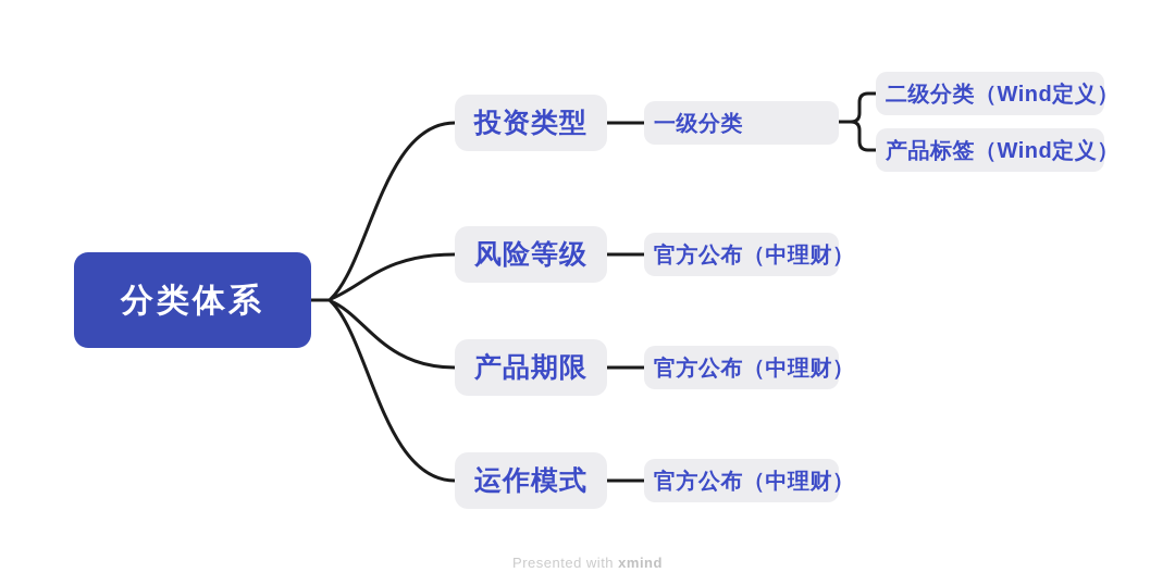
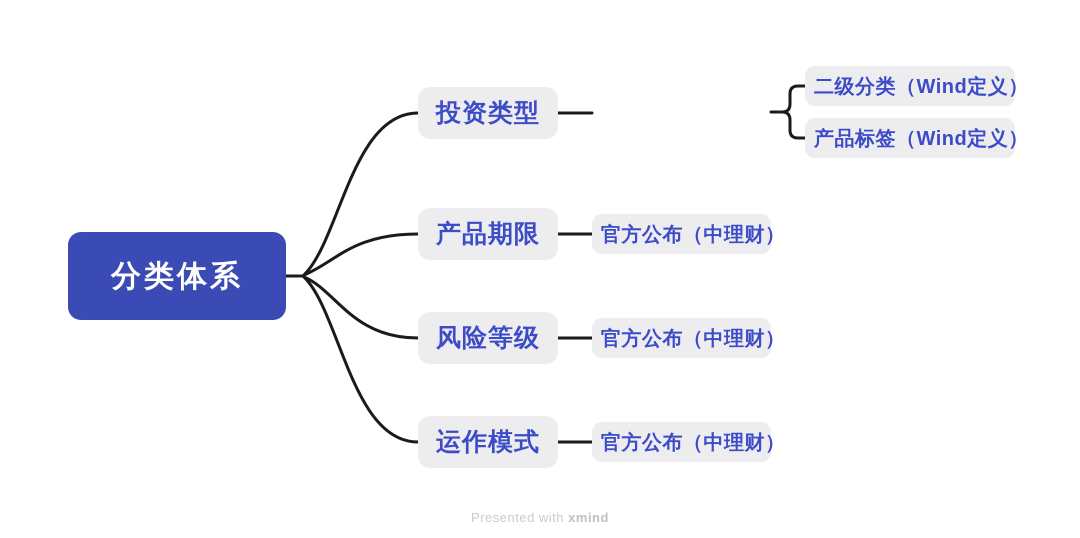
  分类体系
  投资类型
- 一级分类
  二级分类（Wind定义）
  产品标签（Wind定义）
- 风险等级
+ 产品期限
  官方公布（中理财）
- 产品期限
+ 风险等级
  官方公布（中理财）
  运作模式
  官方公布（中理财）
  Presented with xmind
